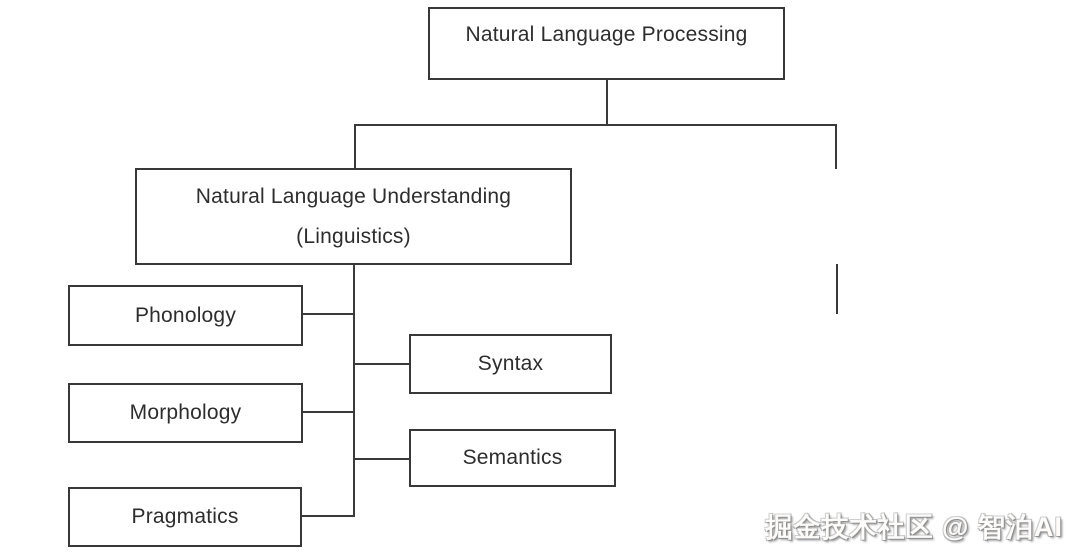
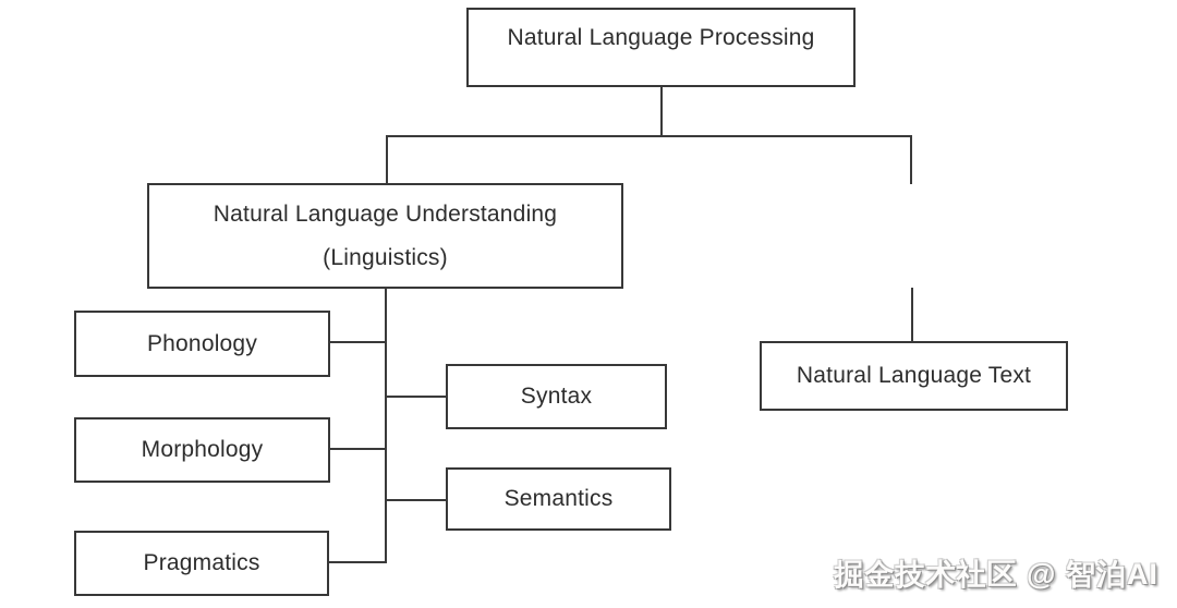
  Natural Language Processing
  Natural Language Understanding
  (Linguistics)
  Phonology
  Morphology
  Pragmatics
  Syntax
  Semantics
+ Natural Language Text
  掘金技术社区 @ 智泊AI
